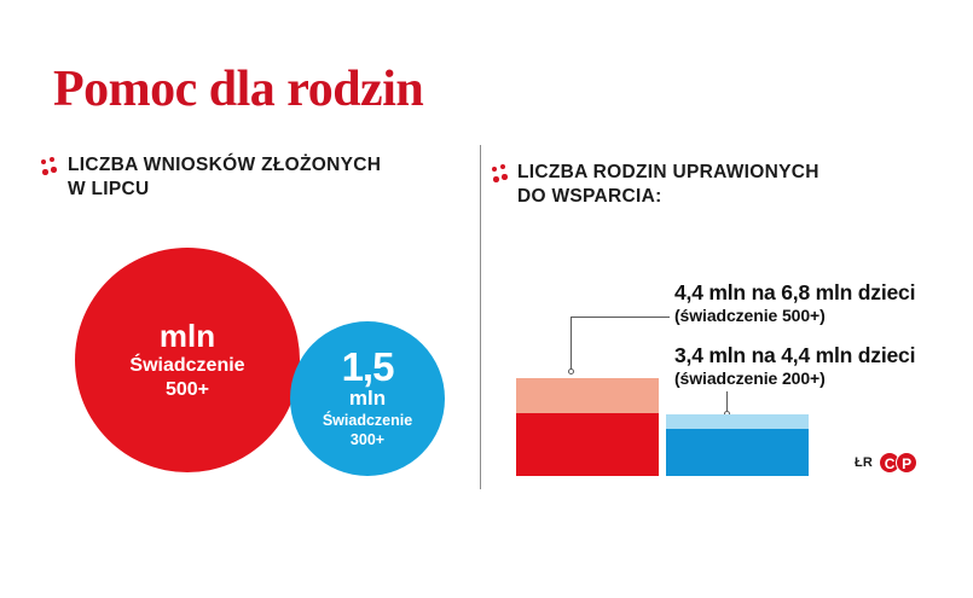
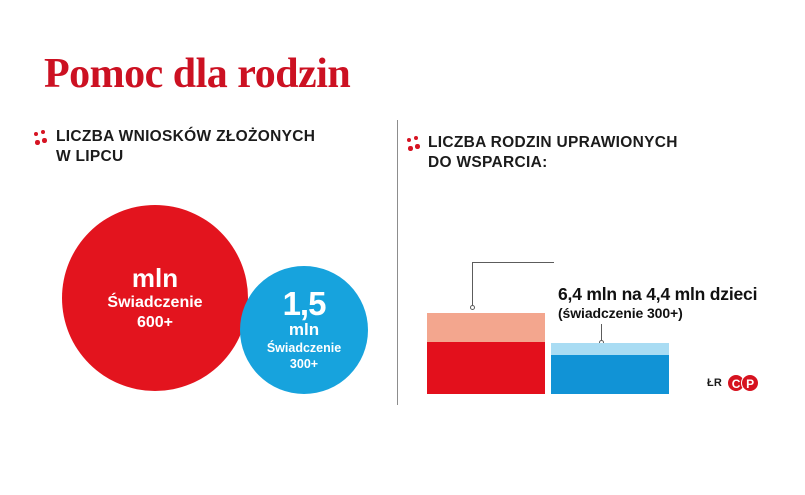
  Pomoc dla rodzin
  LICZBA WNIOSKÓW ZŁOŻONYCH
  W LIPCU
  mln
  Świadczenie
- 500+
+ 600+
  1,5
  mln
  Świadczenie
  300+
  LICZBA RODZIN UPRAWIONYCH
  DO WSPARCIA:
- 4,4 mln na 6,8 mln dzieci
- (świadczenie 500+)
- 3,4 mln na 4,4 mln dzieci
+ 6,4 mln na 4,4 mln dzieci
- (świadczenie 200+)
+ (świadczenie 300+)
  ŁR
  C
  P
